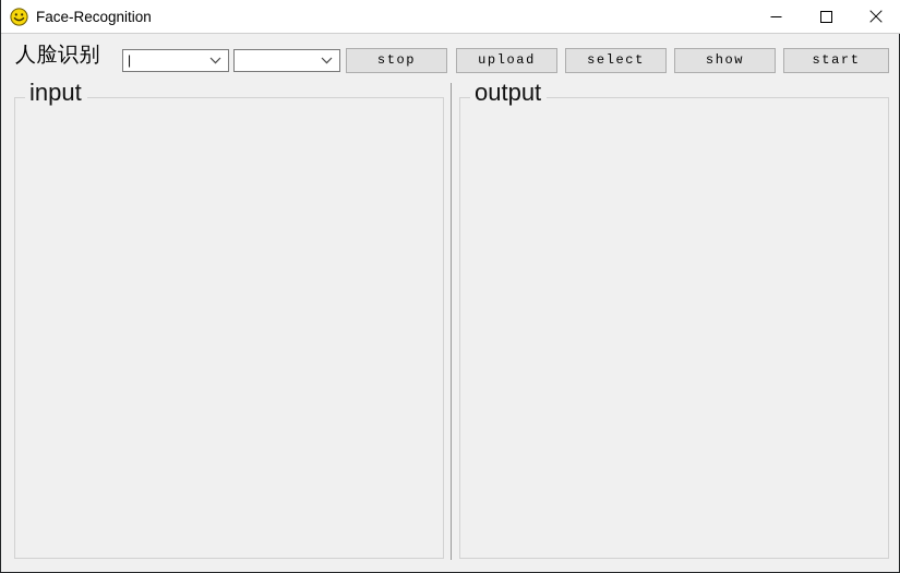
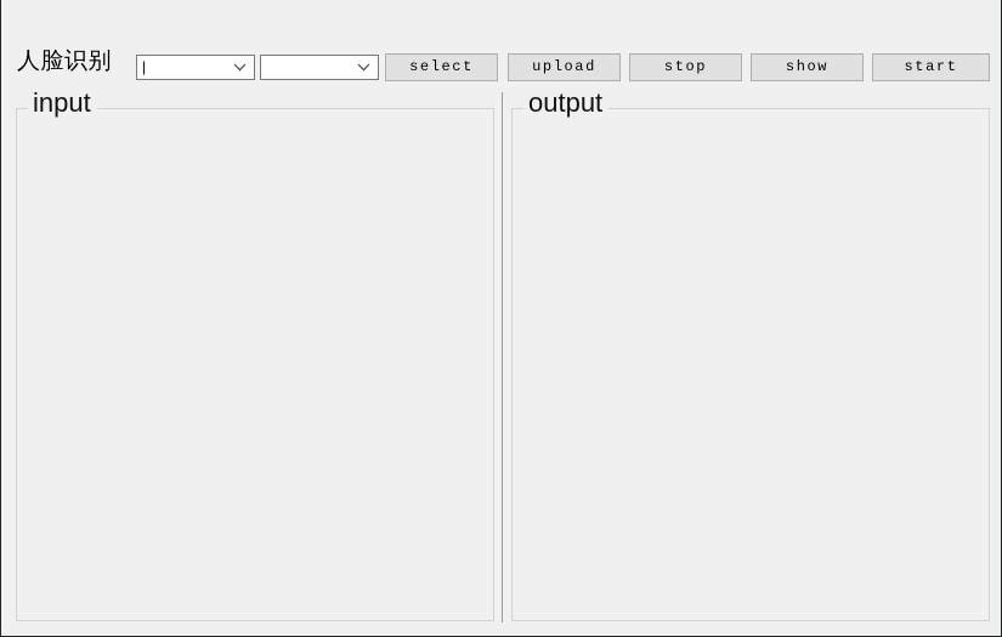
- Face-Recognition
  人脸识别
  |
- stop
+ select
  upload
- select
+ stop
  show
  start
  input
  output
